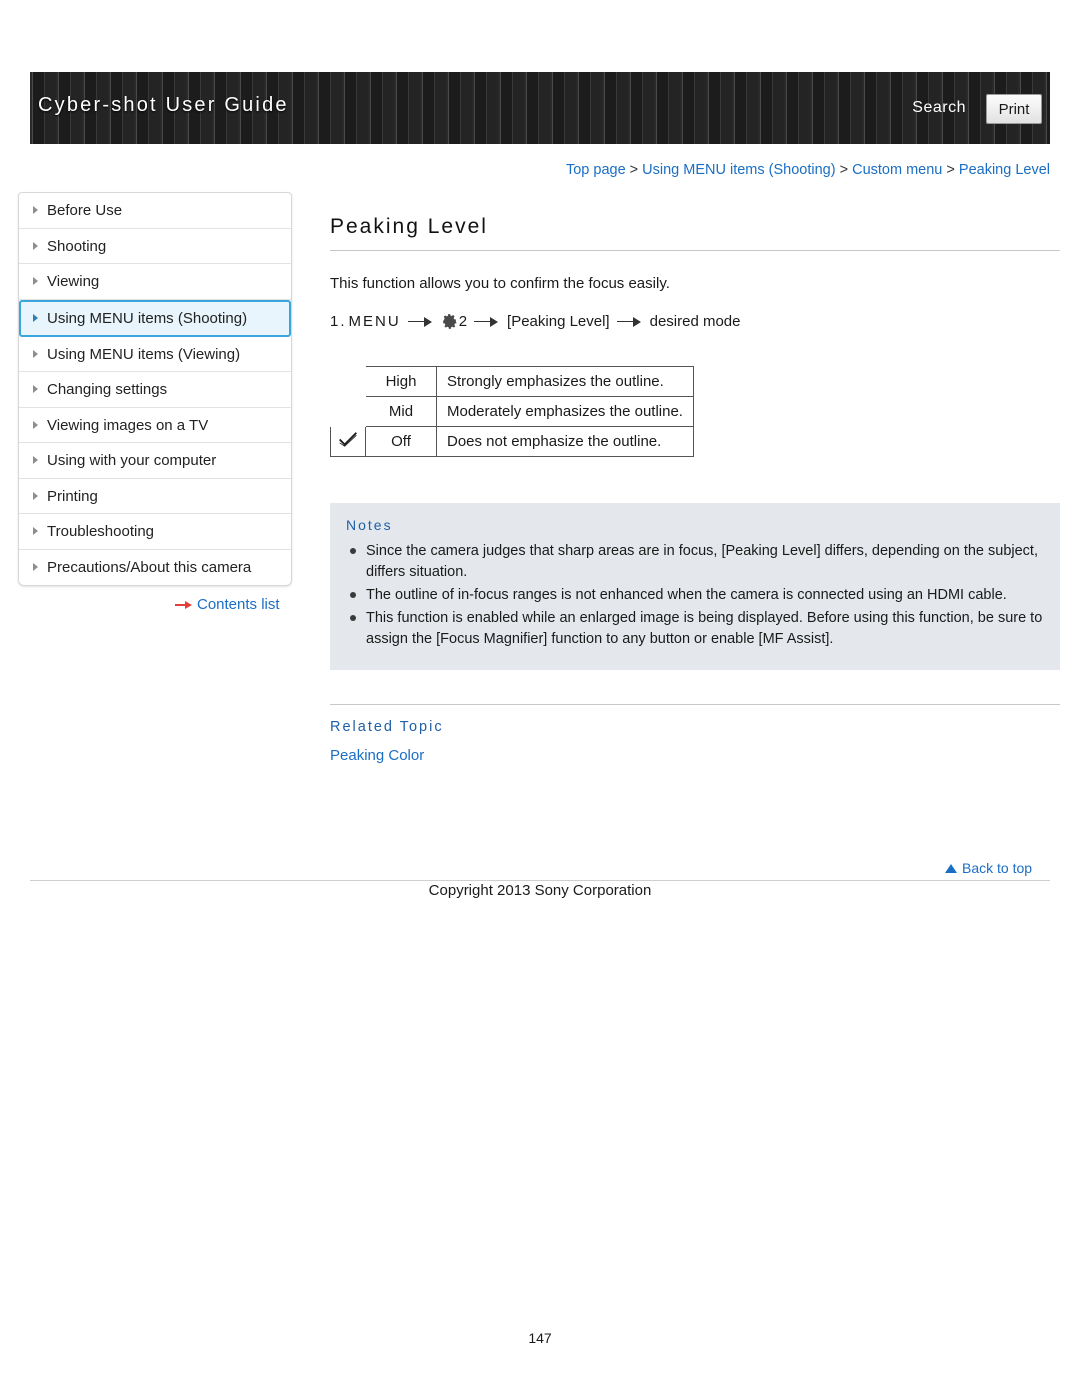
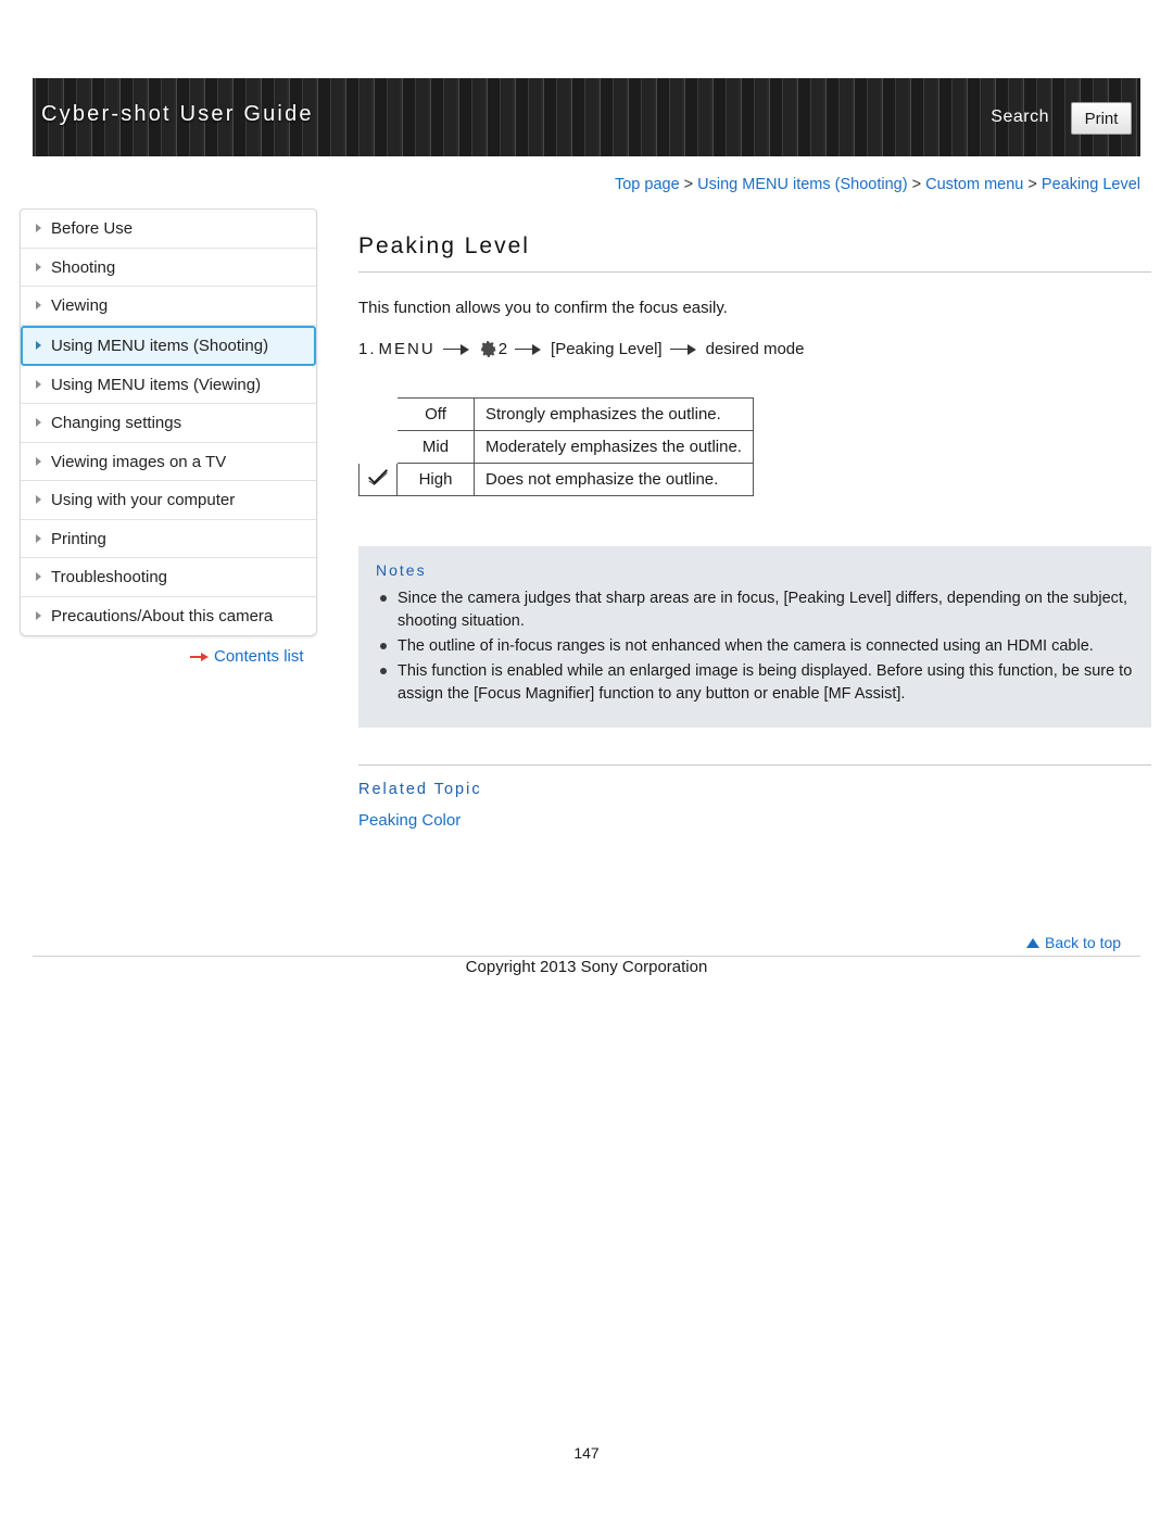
  Cyber-shot User Guide
  Search
  Print
  Top page > Using MENU items (Shooting) > Custom menu > Peaking Level
  Before Use
  Shooting
  Viewing
  Using MENU items (Shooting)
  Using MENU items (Viewing)
  Changing settings
  Viewing images on a TV
  Using with your computer
  Printing
  Troubleshooting
  Precautions/About this camera
  Contents list
  Peaking Level
  This function allows you to confirm the focus easily.
  1.
  MENU
  2
  [Peaking Level]
  desired mode
- 	High	Strongly emphasizes the outline.
+ 	Off	Strongly emphasizes the outline.
  	Mid	Moderately emphasizes the outline.
- 	Off	Does not emphasize the outline.
+ 	High	Does not emphasize the outline.
  Notes
- Since the camera judges that sharp areas are in focus, [Peaking Level] differs, depending on the subject, differs situation.
+ Since the camera judges that sharp areas are in focus, [Peaking Level] differs, depending on the subject, shooting situation.
  The outline of in-focus ranges is not enhanced when the camera is connected using an HDMI cable.
  This function is enabled while an enlarged image is being displayed. Before using this function, be sure to assign the [Focus Magnifier] function to any button or enable [MF Assist].
  Related Topic
  Peaking Color
  Back to top
  Copyright 2013 Sony Corporation
  147
